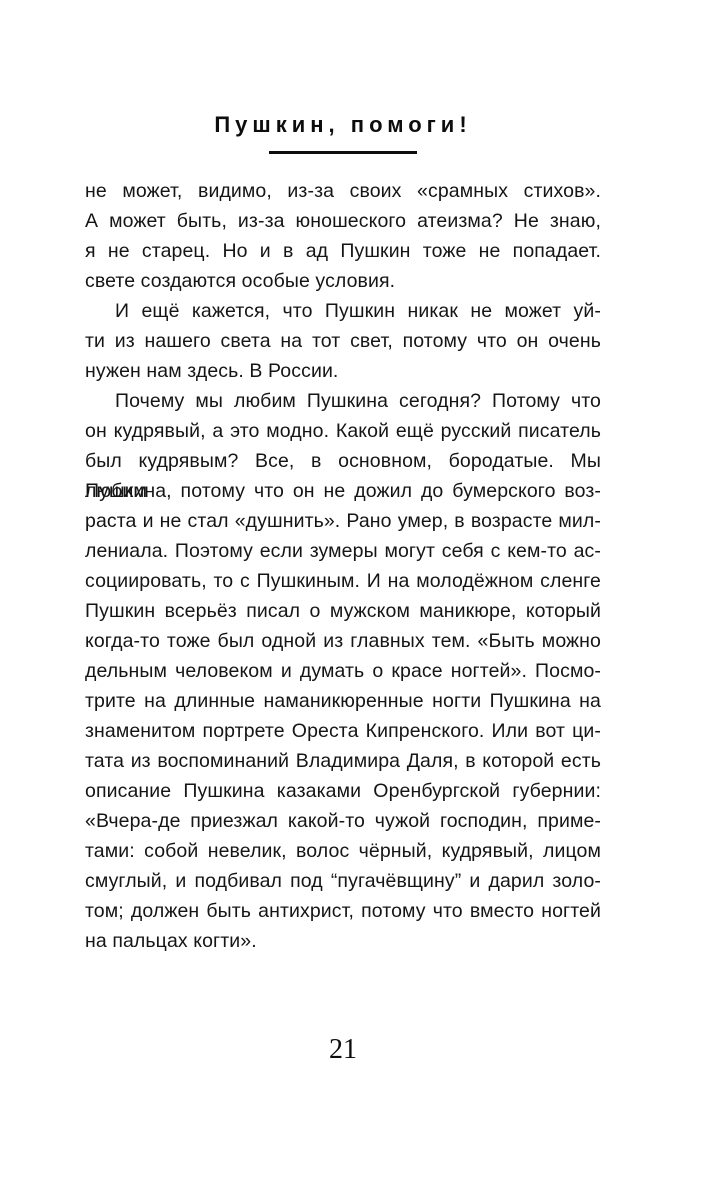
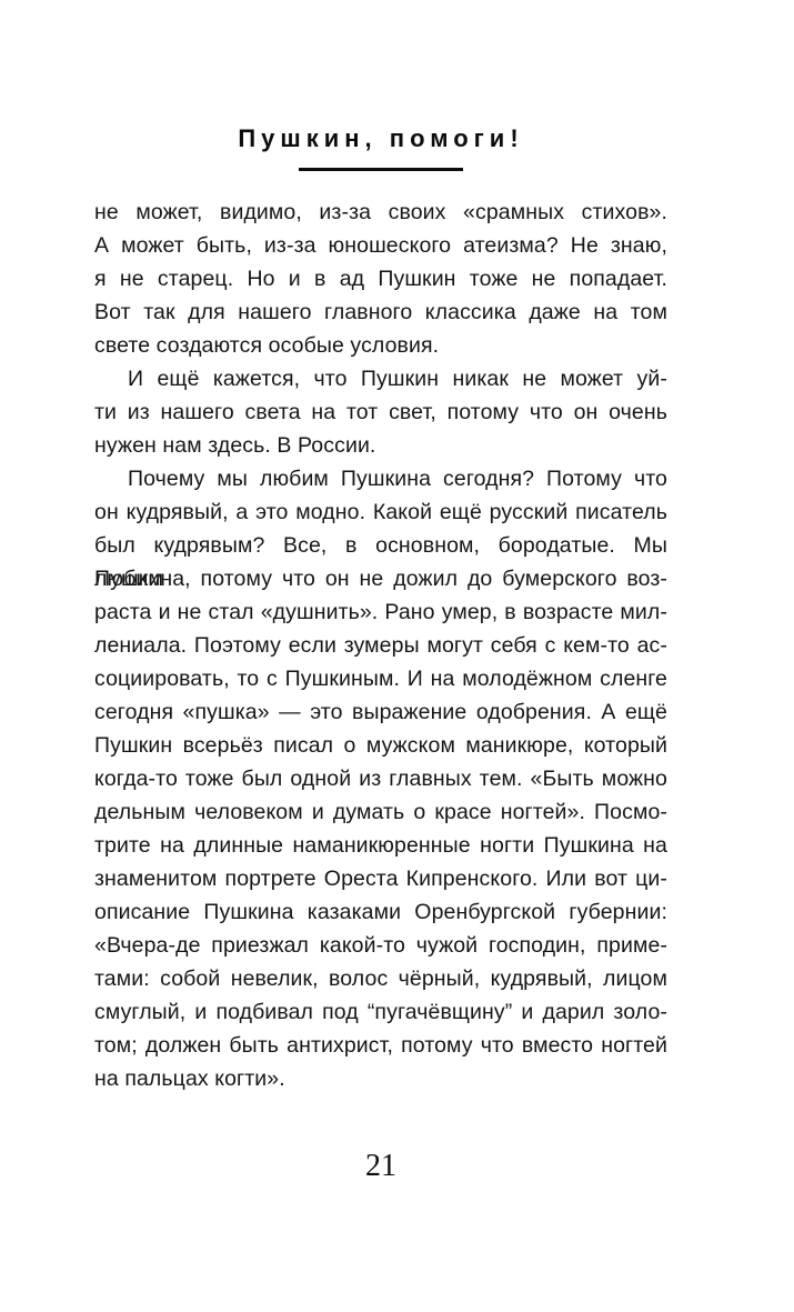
  Пушкин, помоги!
  не может, видимо, из-за своих «срамных стихов».
  А может быть, из-за юношеского атеизма? Не знаю,
  я не старец. Но и в ад Пушкин тоже не попадает.
+ Вот так для нашего главного классика даже на том
  свете создаются особые условия.
  И ещё кажется, что Пушкин никак не может уй-
  ти из нашего света на тот свет, потому что он очень
  нужен нам здесь. В России.
  Почему мы любим Пушкина сегодня? Потому что
  он кудрявый, а это модно. Какой ещё русский писатель
  был кудрявым? Все, в основном, бородатые. Мы любим
  Пушкина, потому что он не дожил до бумерского воз-
  раста и не стал «душнить». Рано умер, в возрасте мил-
  лениала. Поэтому если зумеры могут себя с кем-то ас-
  социировать, то с Пушкиным. И на молодёжном сленге
+ сегодня «пушка» — это выражение одобрения. А ещё
  Пушкин всерьёз писал о мужском маникюре, который
  когда-то тоже был одной из главных тем. «Быть можно
  дельным человеком и думать о красе ногтей». Посмо-
  трите на длинные наманикюренные ногти Пушкина на
  знаменитом портрете Ореста Кипренского. Или вот ци-
- тата из воспоминаний Владимира Даля, в которой есть
  описание Пушкина казаками Оренбургской губернии:
  «Вчера-де приезжал какой-то чужой господин, приме-
  тами: собой невелик, волос чёрный, кудрявый, лицом
  смуглый, и подбивал под “пугачёвщину” и дарил золо-
  том; должен быть антихрист, потому что вместо ногтей
  на пальцах когти».
  21
